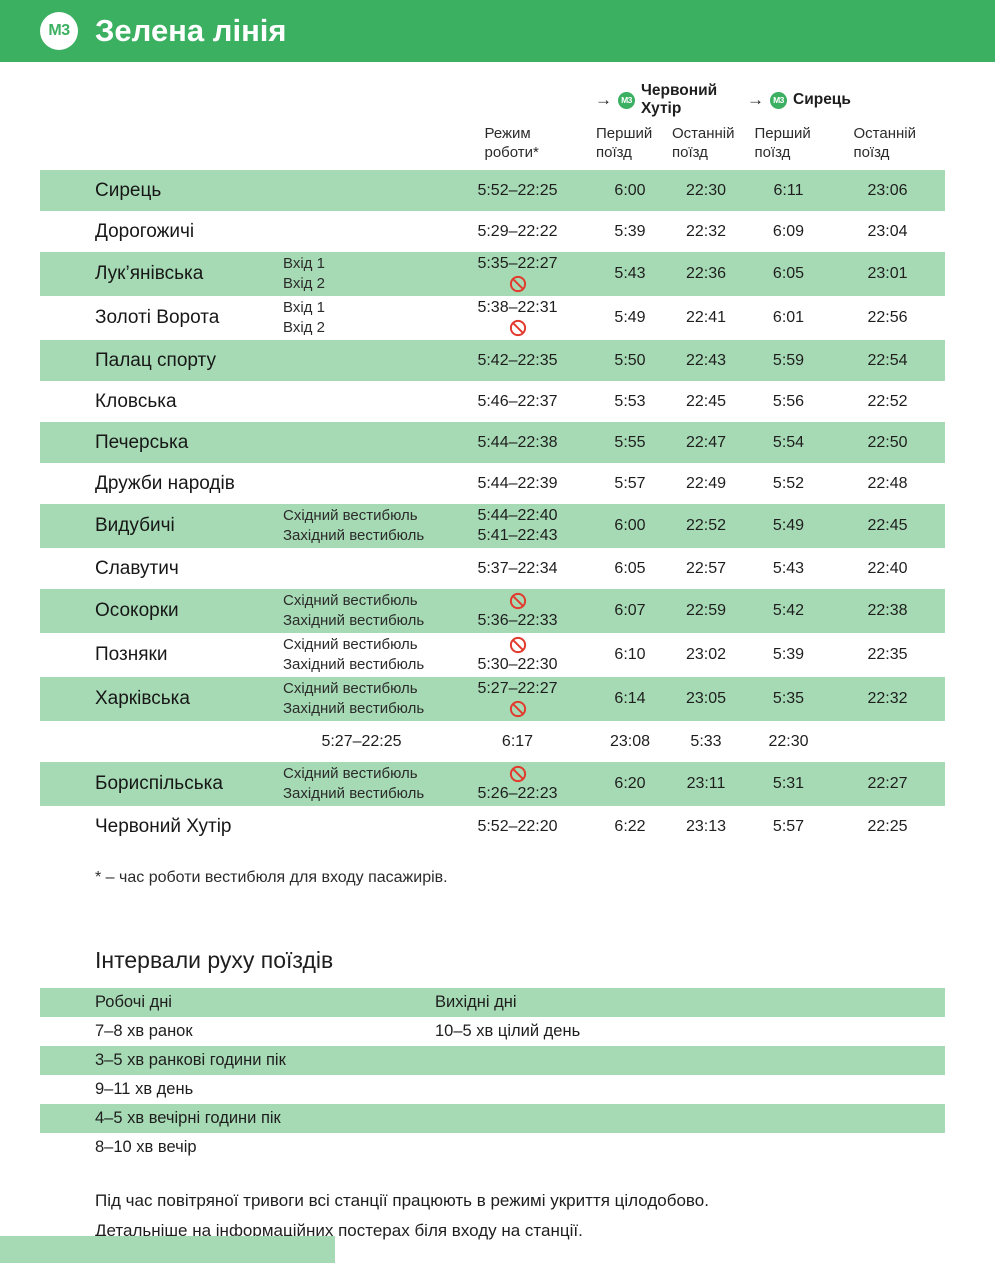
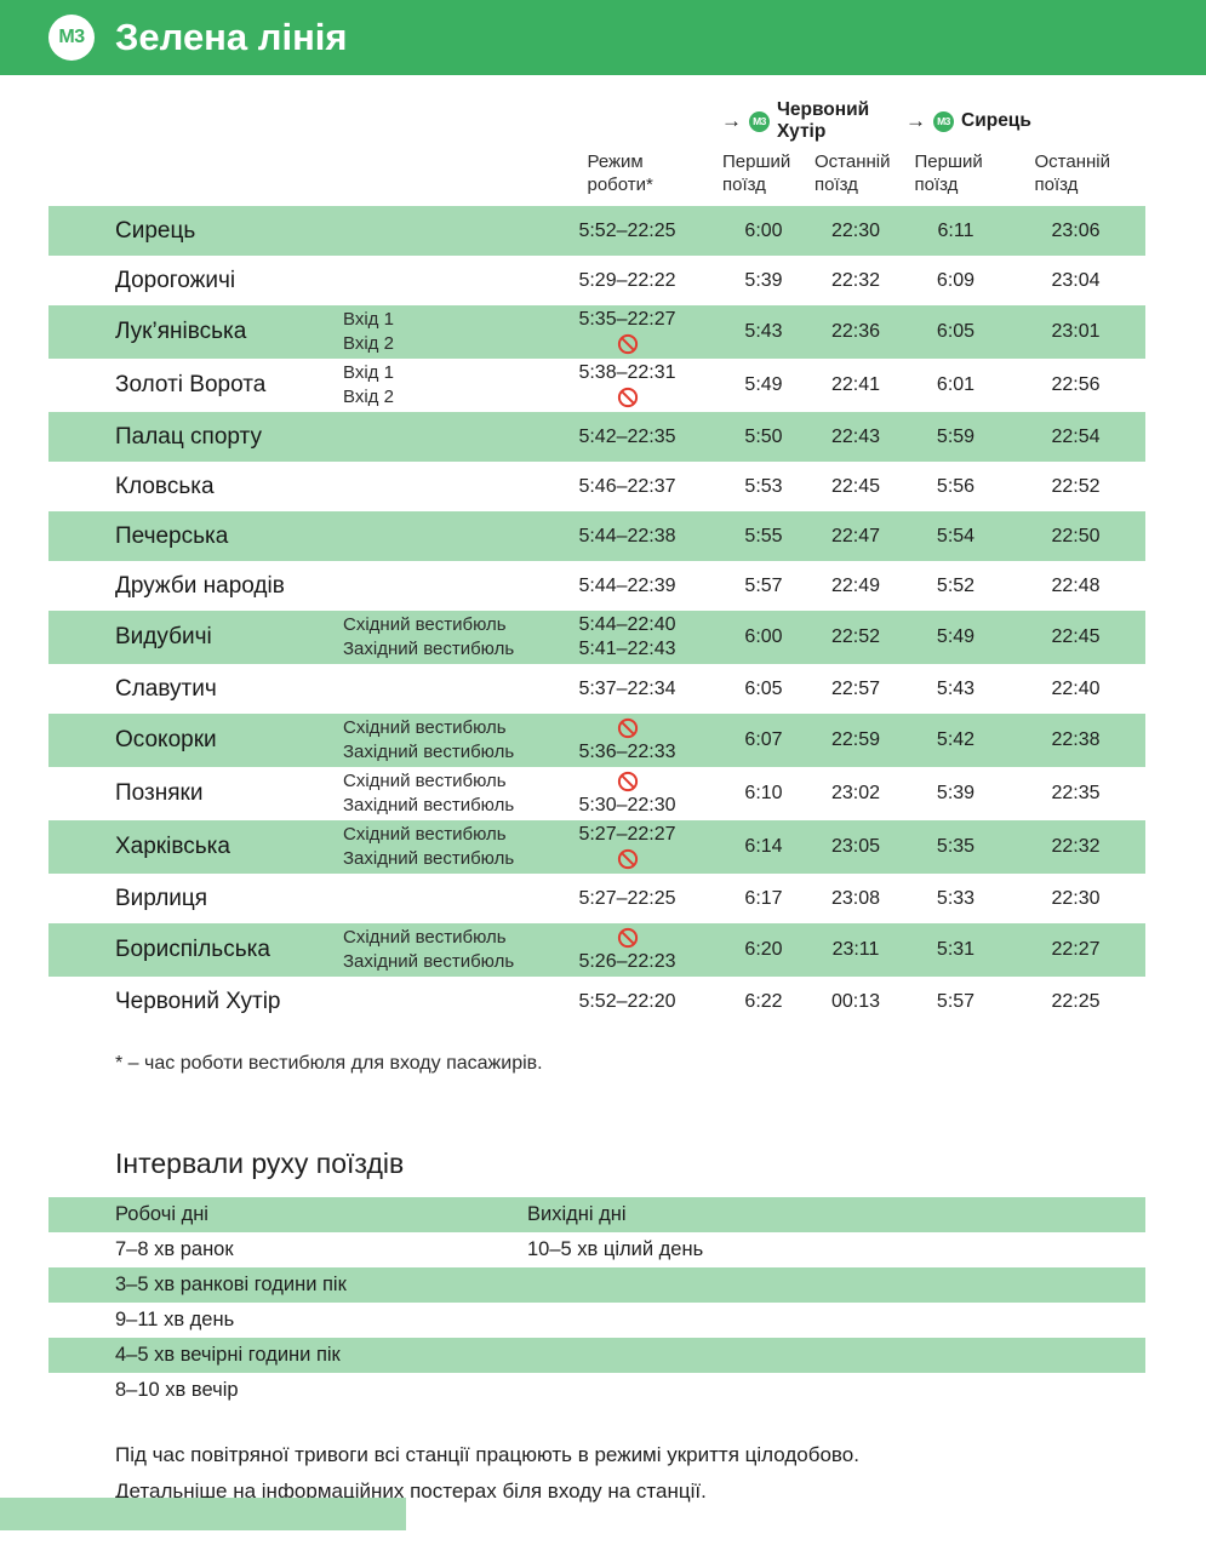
  М3
  Зелена лінія
  →
  М3
  Червоний Хутір
  →
  М3
  Сирець
  Режим роботи*
  Перший поїзд
  Останній поїзд
  Перший поїзд
  Останній поїзд
  Сирець
  5:52–22:25
  6:00
  22:30
  6:11
  23:06
  Дорогожичі
  5:29–22:22
  5:39
  22:32
  6:09
  23:04
  Лук’янівська
  Вхід 1
  Вхід 2
  5:35–22:27
  5:43
  22:36
  6:05
  23:01
  Золоті Ворота
  Вхід 1
  Вхід 2
  5:38–22:31
  5:49
  22:41
  6:01
  22:56
  Палац спорту
  5:42–22:35
  5:50
  22:43
  5:59
  22:54
  Кловська
  5:46–22:37
  5:53
  22:45
  5:56
  22:52
  Печерська
  5:44–22:38
  5:55
  22:47
  5:54
  22:50
  Дружби народів
  5:44–22:39
  5:57
  22:49
  5:52
  22:48
  Видубичі
  Східний вестибюль
  Західний вестибюль
  5:44–22:40
  5:41–22:43
  6:00
  22:52
  5:49
  22:45
  Славутич
  5:37–22:34
  6:05
  22:57
  5:43
  22:40
  Осокорки
  Східний вестибюль
  Західний вестибюль
  5:36–22:33
  6:07
  22:59
  5:42
  22:38
  Позняки
  Східний вестибюль
  Західний вестибюль
  5:30–22:30
  6:10
  23:02
  5:39
  22:35
  Харківська
  Східний вестибюль
  Західний вестибюль
  5:27–22:27
  6:14
  23:05
  5:35
  22:32
+ Вирлиця
  5:27–22:25
  6:17
  23:08
  5:33
  22:30
  Бориспільська
  Східний вестибюль
  Західний вестибюль
  5:26–22:23
  6:20
  23:11
  5:31
  22:27
  Червоний Хутір
  5:52–22:20
  6:22
- 23:13
+ 00:13
  5:57
  22:25
  * – час роботи вестибюля для входу пасажирів.
  Інтервали руху поїздів
  Робочі дні
  Вихідні дні
  7–8 хв ранок
  10–5 хв цілий день
  3–5 хв ранкові години пік
  9–11 хв день
  4–5 хв вечірні години пік
  8–10 хв вечір
  Під час повітряної тривоги всі станції працюють в режимі укриття цілодобово.
  Детальніше на інформаційних постерах біля входу на станції.
